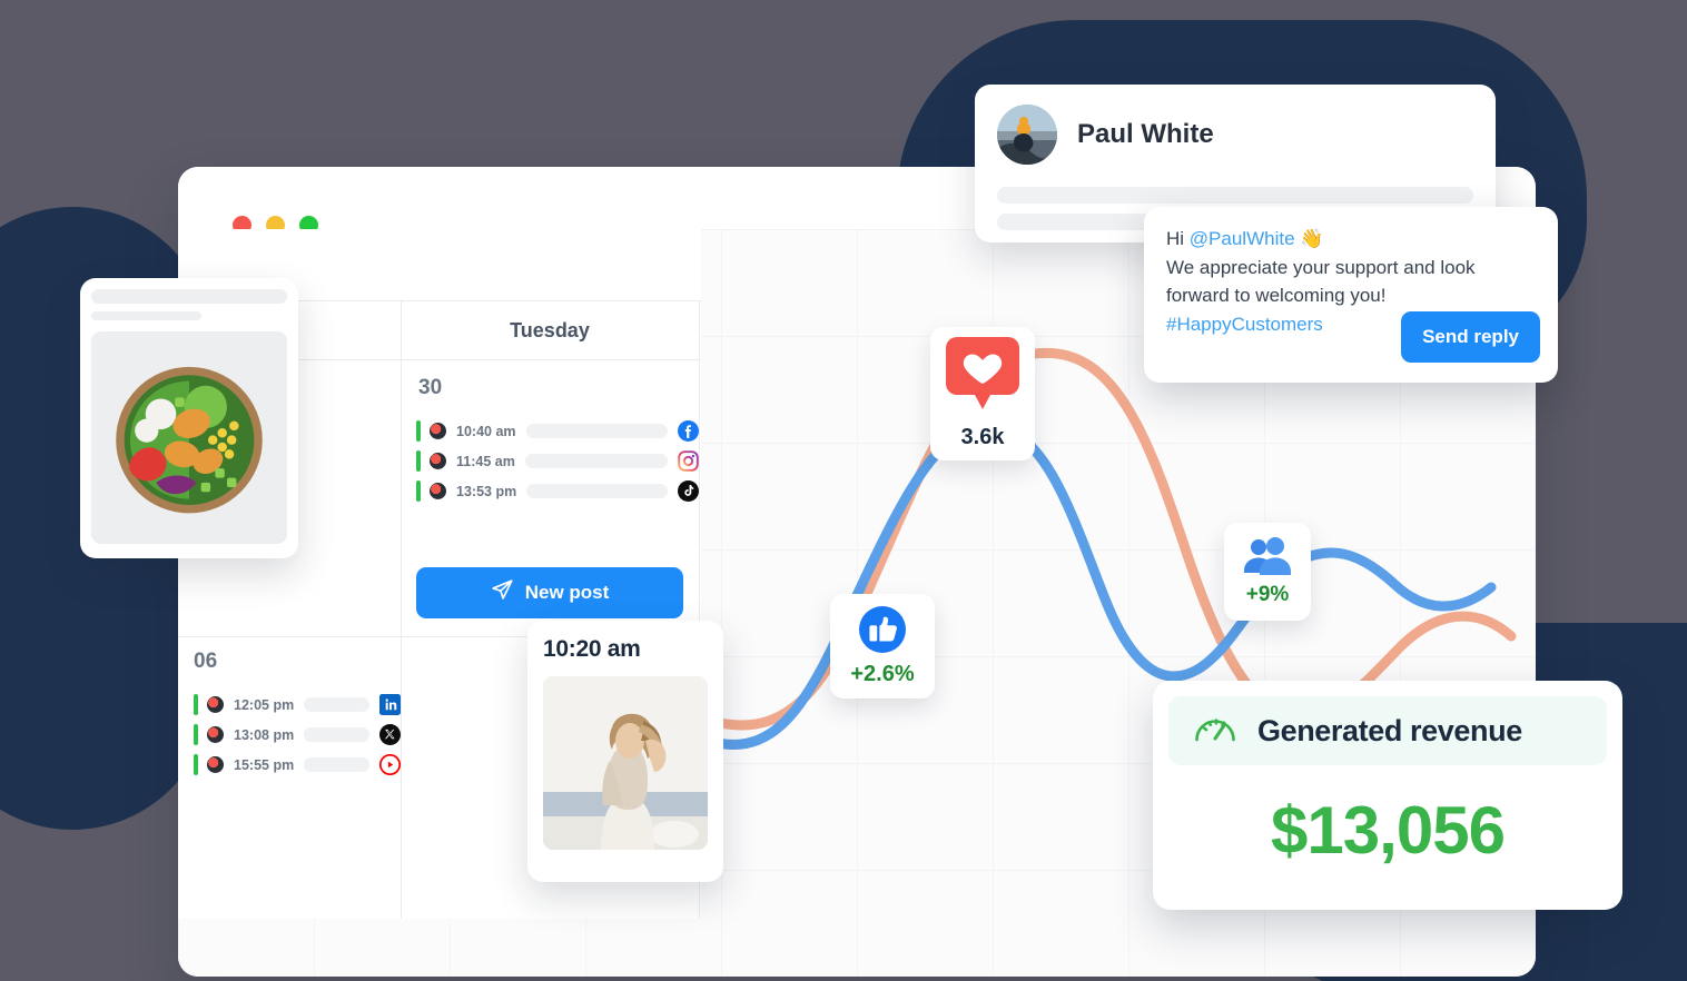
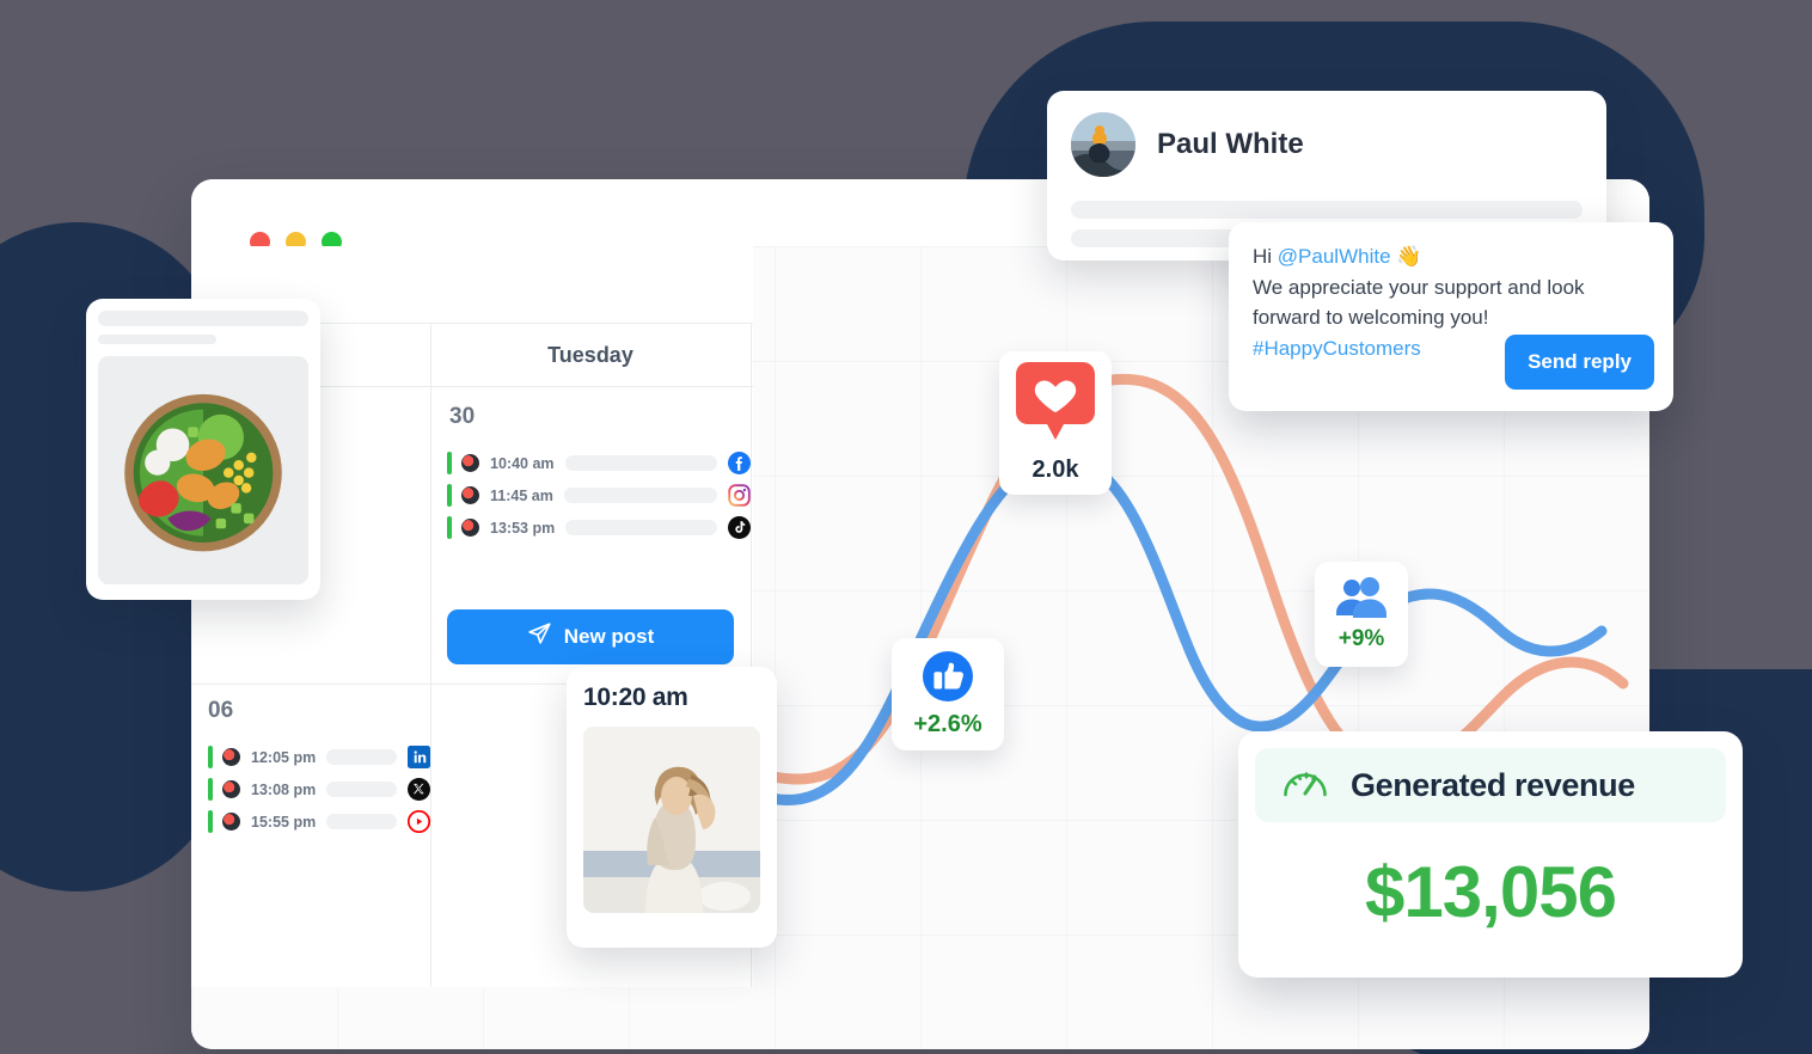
  Tuesday
  30
  10:40 am
  11:45 am
  13:53 pm
  New post
  06
  12:05 pm
  13:08 pm
  15:55 pm
  10:20 am
  Paul White
  Hi @PaulWhite 👋
  We appreciate your support and look forward to welcoming you!
  #HappyCustomers
  Send reply
- 3.6k
+ 2.0k
  +2.6%
  +9%
  Generated revenue
  $13,056
